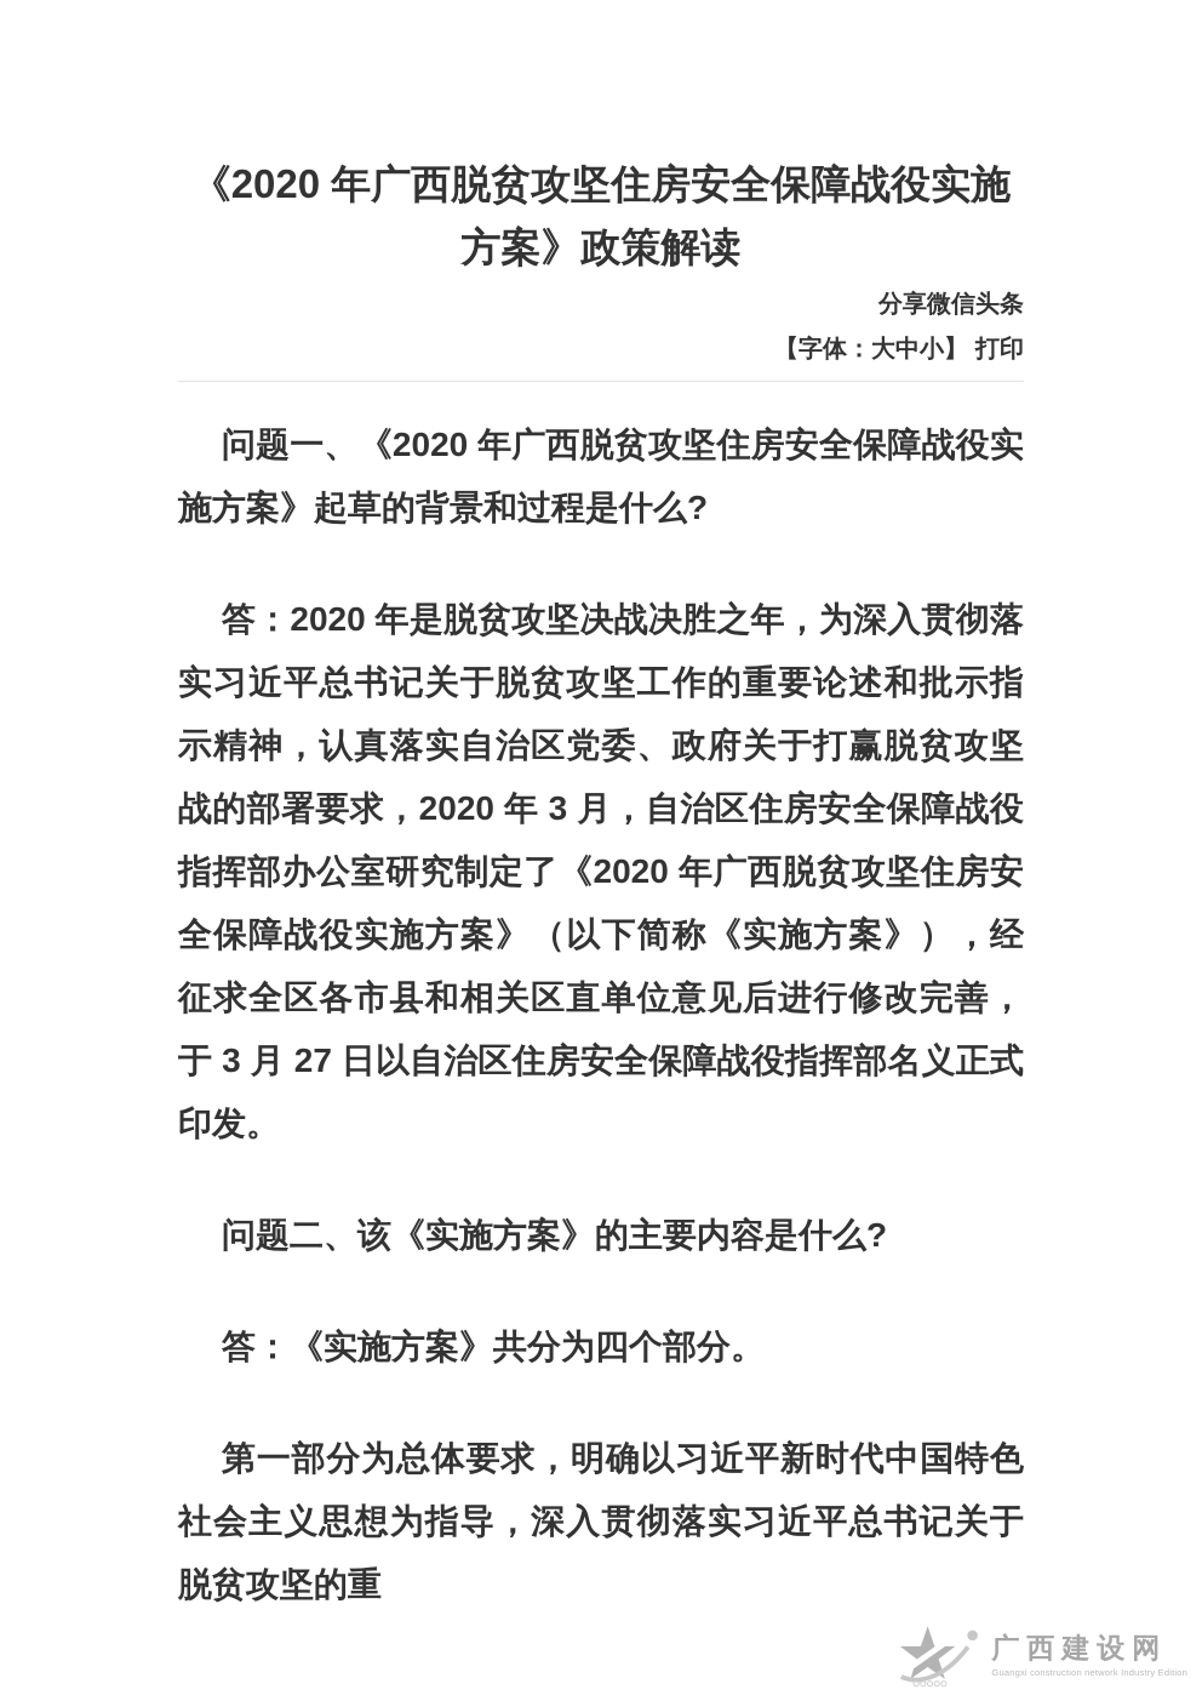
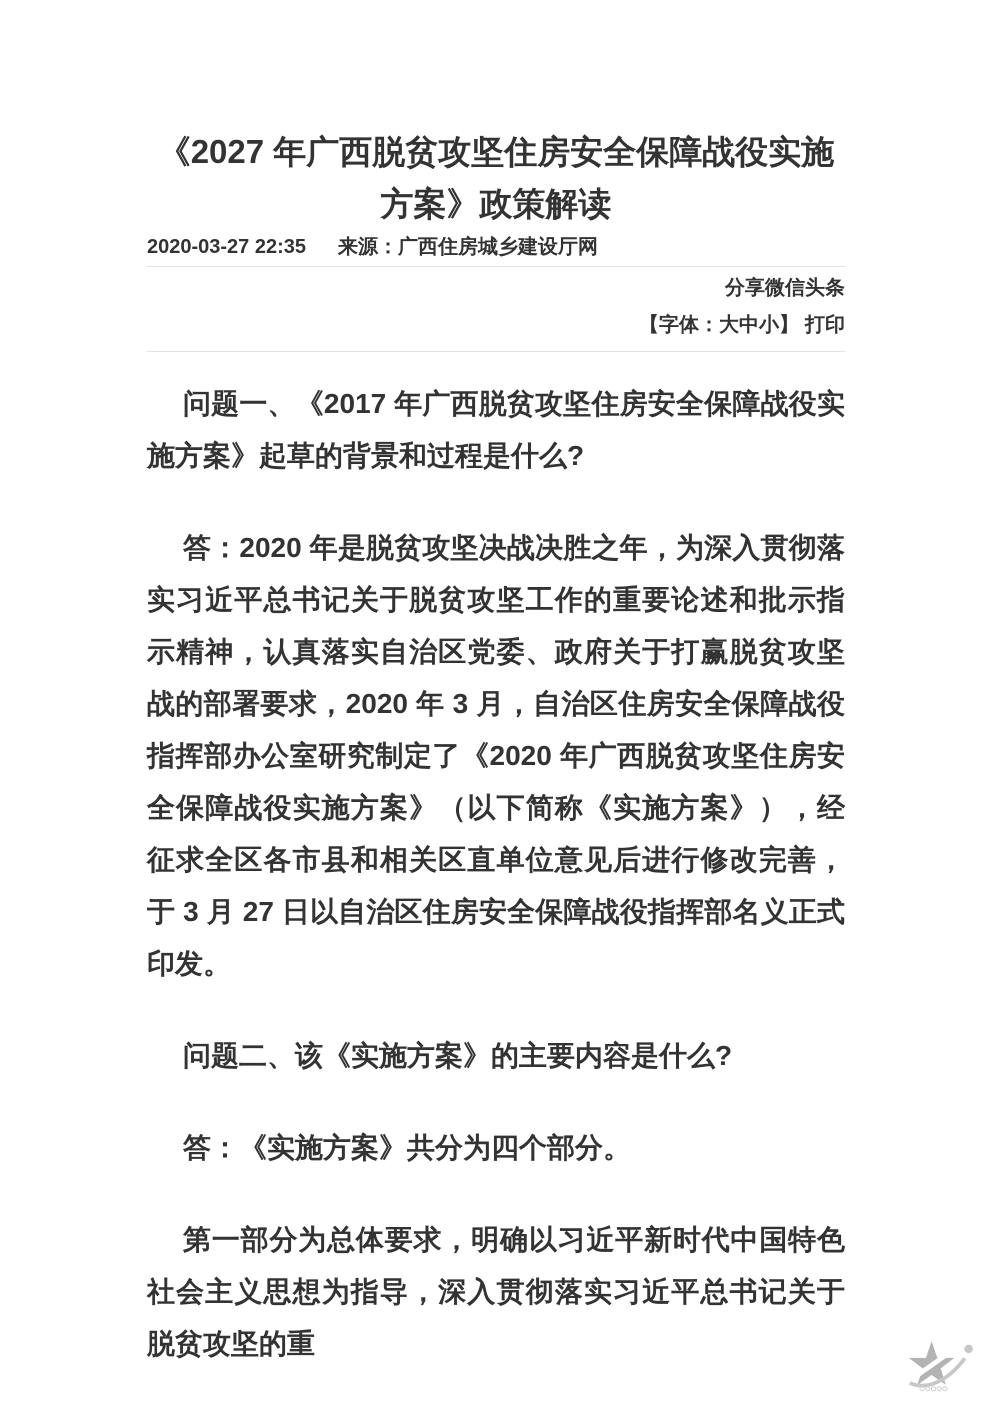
- 《2020 年广西脱贫攻坚住房安全保障战役实施方案》政策解读
+ 《2027 年广西脱贫攻坚住房安全保障战役实施方案》政策解读
+ 2020-03-27 22:35 来源：广西住房城乡建设厅网
  分享微信头条
  【字体：大中小】 打印
- 问题一、《2020 年广西脱贫攻坚住房安全保障战役实施方案》起草的背景和过程是什么?
+ 问题一、《2017 年广西脱贫攻坚住房安全保障战役实施方案》起草的背景和过程是什么?
  答：2020 年是脱贫攻坚决战决胜之年，为深入贯彻落实习近平总书记关于脱贫攻坚工作的重要论述和批示指示精神，认真落实自治区党委、政府关于打赢脱贫攻坚战的部署要求，2020 年 3 月，自治区住房安全保障战役指挥部办公室研究制定了《2020 年广西脱贫攻坚住房安全保障战役实施方案》（以下简称《实施方案》），经征求全区各市县和相关区直单位意见后进行修改完善，于 3 月 27 日以自治区住房安全保障战役指挥部名义正式印发。
  问题二、该《实施方案》的主要内容是什么?
  答：《实施方案》共分为四个部分。
  第一部分为总体要求，明确以习近平新时代中国特色社会主义思想为指导，深入贯彻落实习近平总书记关于脱贫攻坚的重
- 广西建设网
- Guangxi construction network Industry Edition
